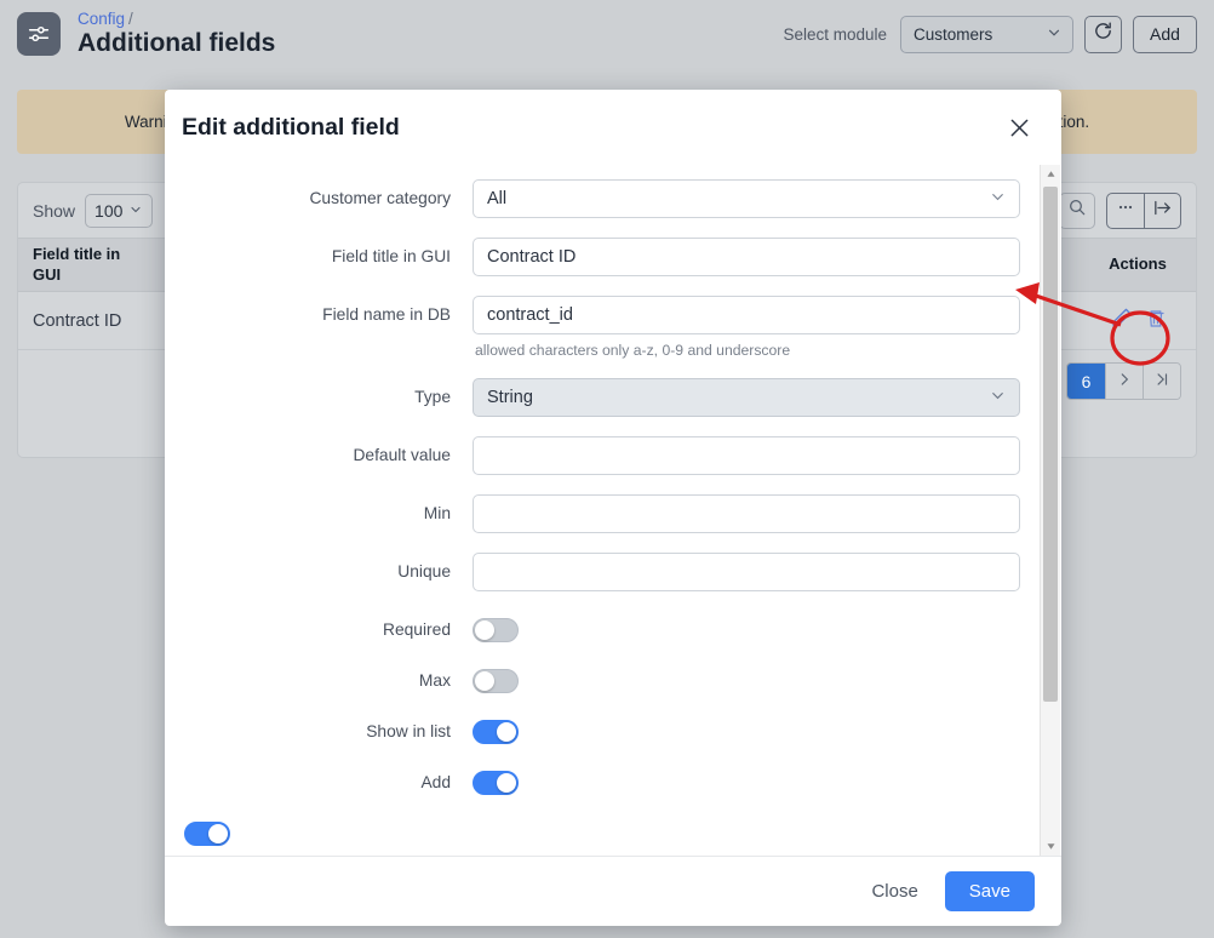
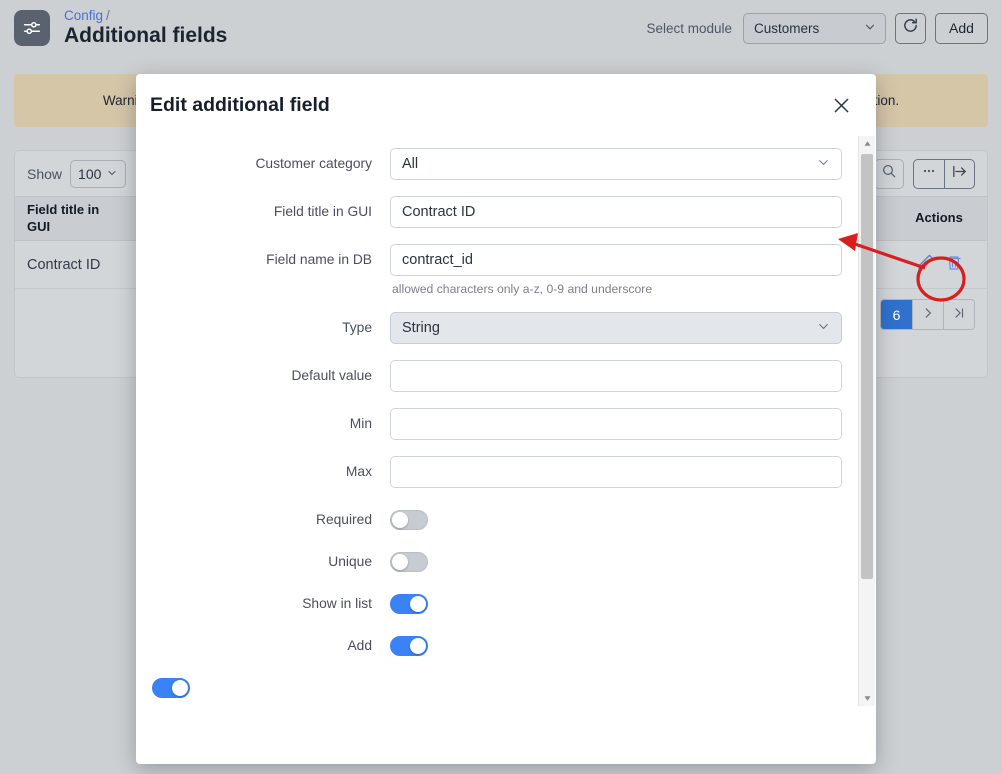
  Config /
  Additional fields
  Select module
  Customers
  Add
  Show
  100
  Field title in
  GUI
  Actions
  Contract ID
  6
  Edit additional field
  Customer category
  All
  Field title in GUI
  Contract ID
  Field name in DB
  contract_id
  allowed characters only a-z, 0-9 and underscore
  Type
  String
  Default value
  Min
- Unique
+ Max
  Required
- Max
+ Unique
  Show in list
  Add
- Close
- Save
